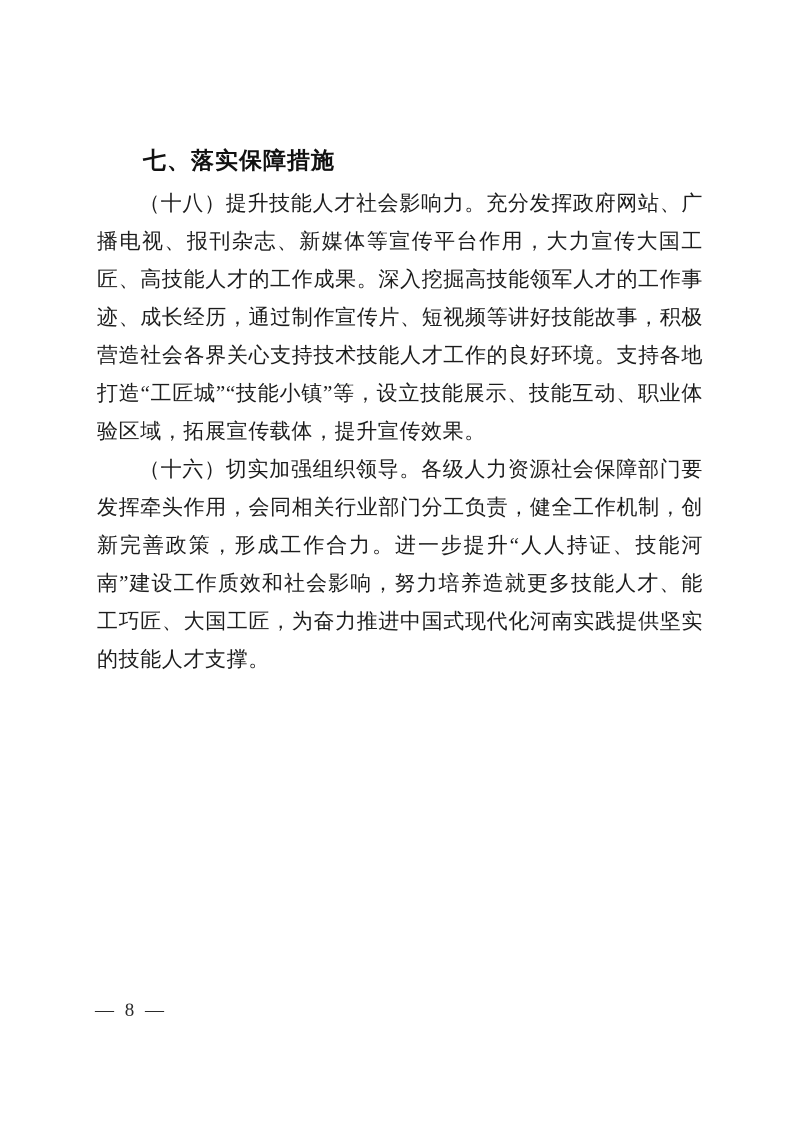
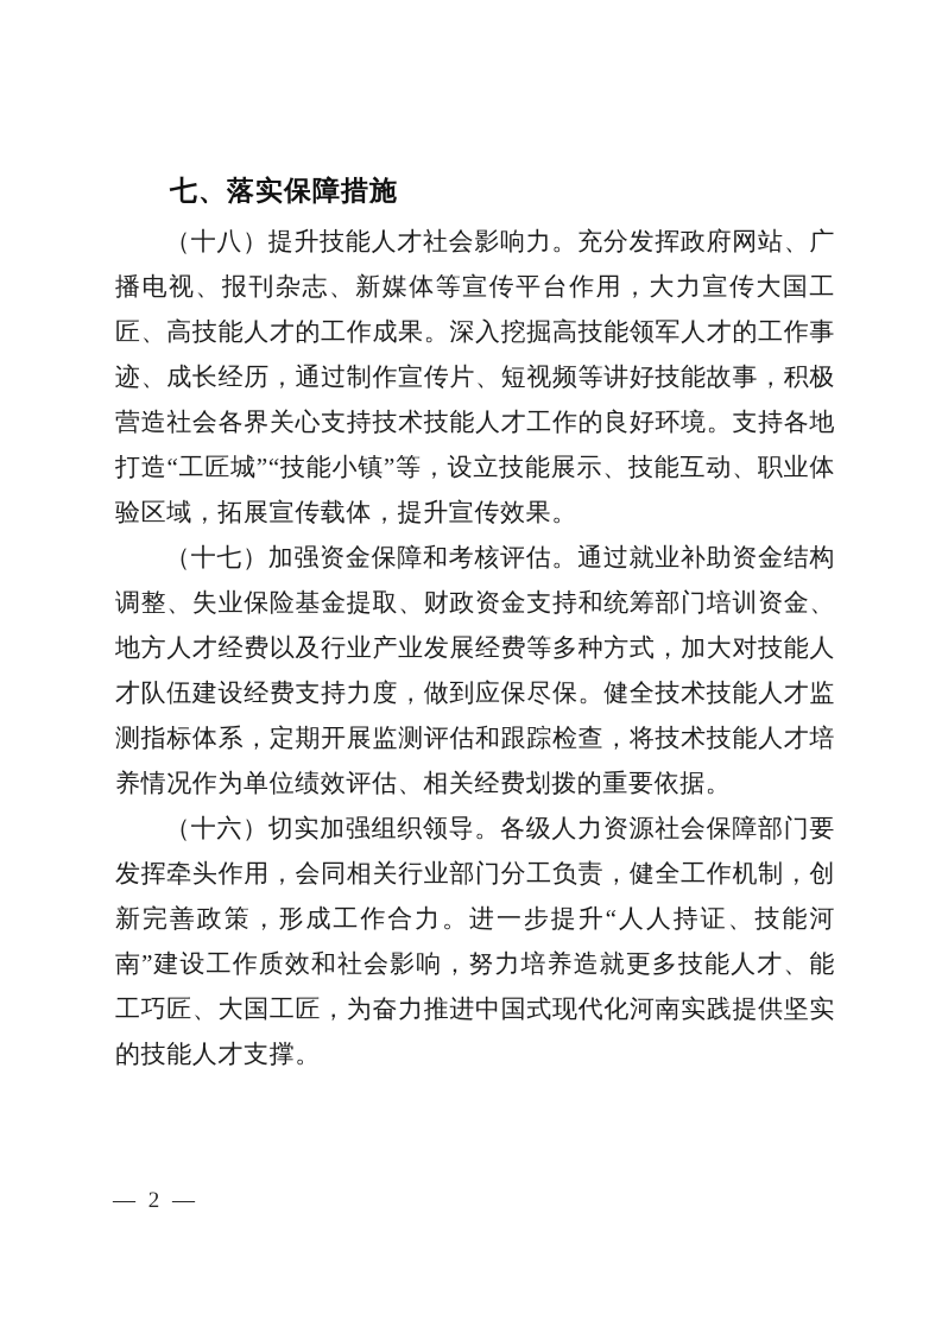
  七、落实保障措施
  （十八）提升技能人才社会影响力。充分发挥政府网站、广播电视、报刊杂志、新媒体等宣传平台作用，大力宣传大国工匠、高技能人才的工作成果。深入挖掘高技能领军人才的工作事迹、成长经历，通过制作宣传片、短视频等讲好技能故事，积极营造社会各界关心支持技术技能人才工作的良好环境。支持各地打造“工匠城”“技能小镇”等，设立技能展示、技能互动、职业体验区域，拓展宣传载体，提升宣传效果。
+ （十七）加强资金保障和考核评估。通过就业补助资金结构调整、失业保险基金提取、财政资金支持和统筹部门培训资金、地方人才经费以及行业产业发展经费等多种方式，加大对技能人才队伍建设经费支持力度，做到应保尽保。健全技术技能人才监测指标体系，定期开展监测评估和跟踪检查，将技术技能人才培养情况作为单位绩效评估、相关经费划拨的重要依据。
  （十六）切实加强组织领导。各级人力资源社会保障部门要发挥牵头作用，会同相关行业部门分工负责，健全工作机制，创新完善政策，形成工作合力。进一步提升“人人持证、技能河南”建设工作质效和社会影响，努力培养造就更多技能人才、能工巧匠、大国工匠，为奋力推进中国式现代化河南实践提供坚实的技能人才支撑。
- — 8 —
+ — 2 —
